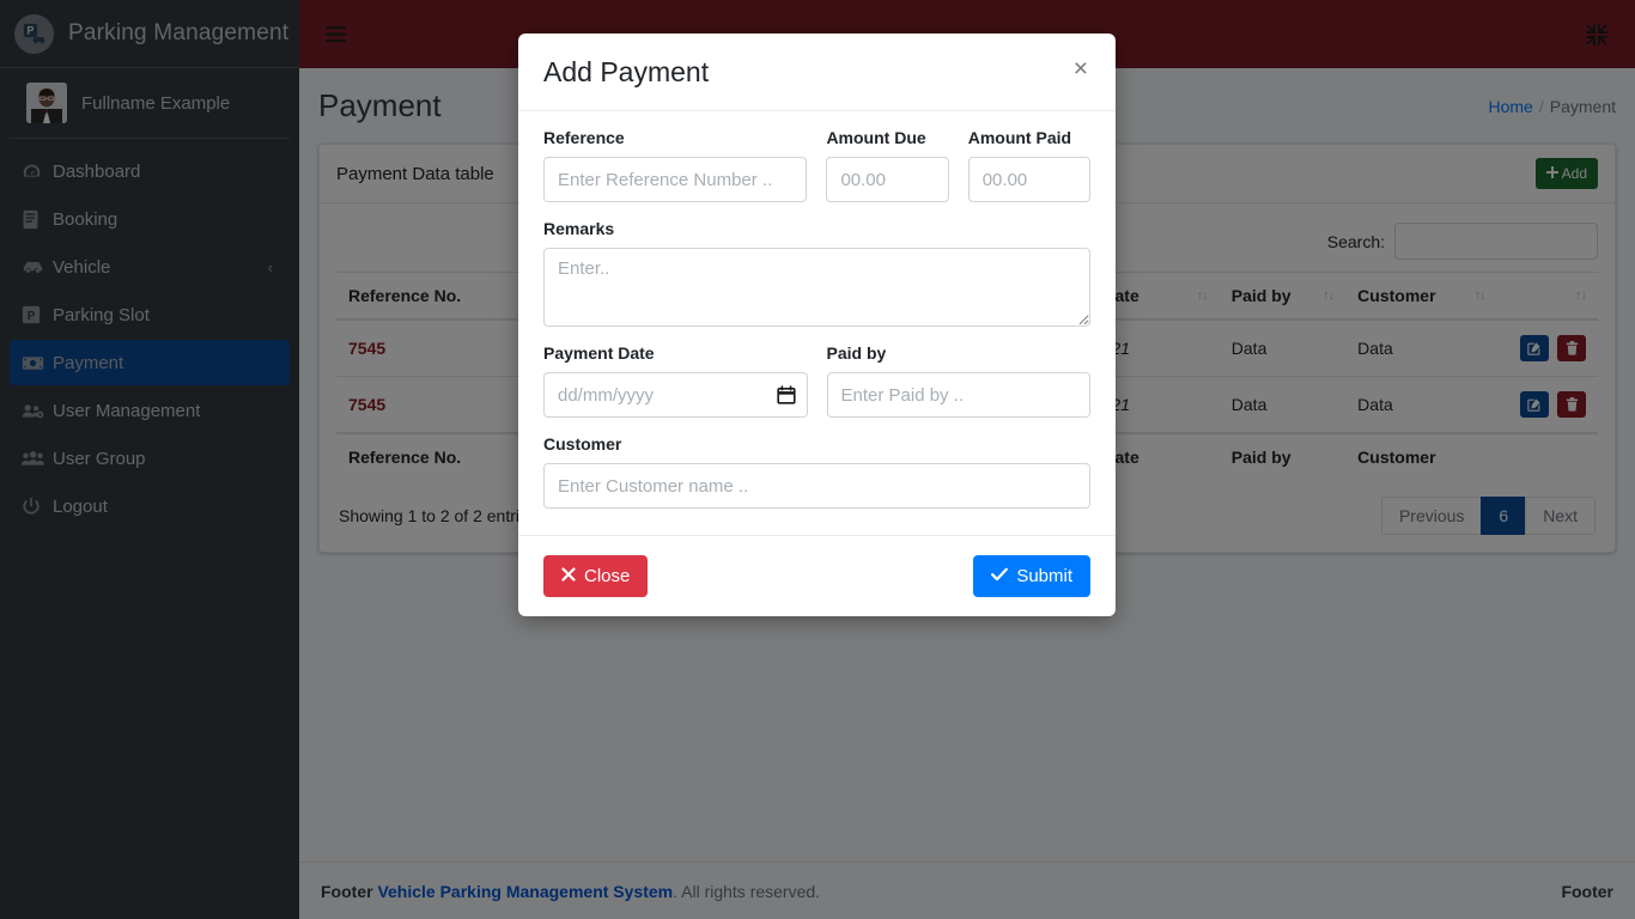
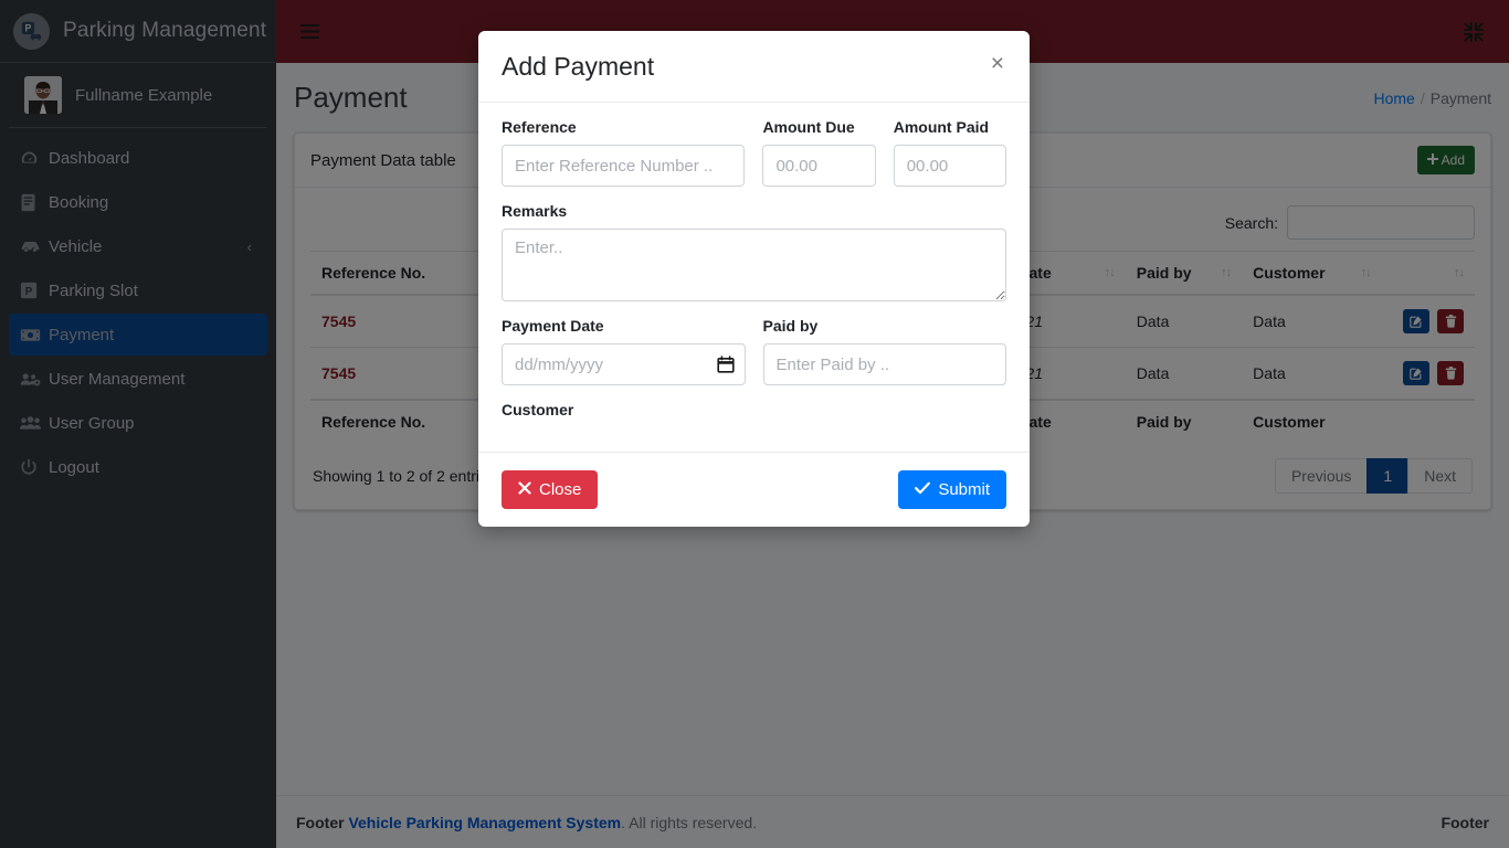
  P
  Parking Management
  Fullname Example
  Dashboard
  Booking
  Vehicle
  ‹
  P
  Parking Slot
  Payment
  User Management
  User Group
  Logout
  Payment
  Home / Payment
  Payment Data table
  Add
  Search:
  Reference No.		ate ↑↓	Paid by ↑↓	Customer ↑↓	↑↓
  7545		21	Data	Data
  7545		21	Data	Data
  Reference No.		ate	Paid by	Customer
  Showing 1 to 2 of 2 entr
  Previous
- 6
+ 1
  Next
  Footer Vehicle Parking Management System. All rights reserved.
  Footer
  Add Payment
  ×
  Reference
  Enter Reference Number ..
  Amount Due
  00.00
  Amount Paid
  00.00
  Remarks
  Enter..
  Payment Date
  dd/mm/yyyy
  Paid by
  Enter Paid by ..
  Customer
- Enter Customer name ..
  Close
  Submit
